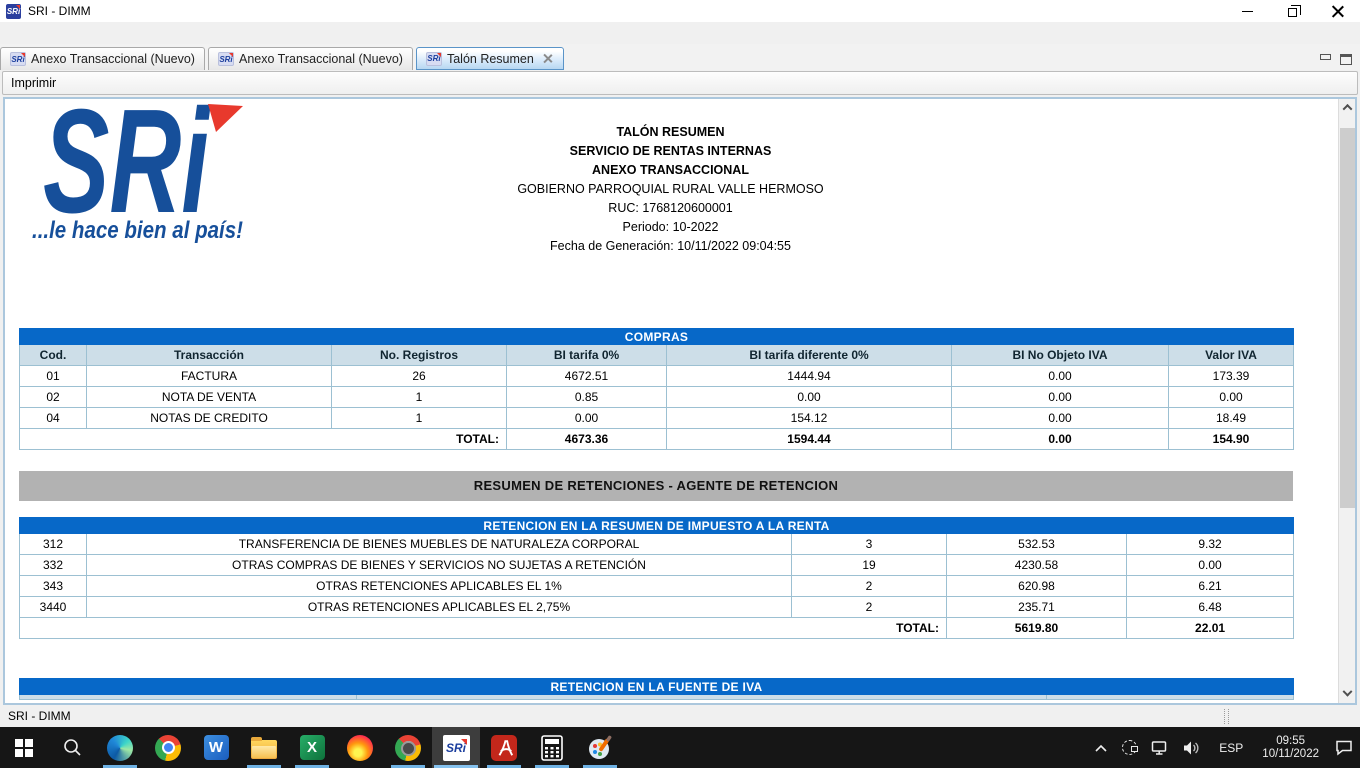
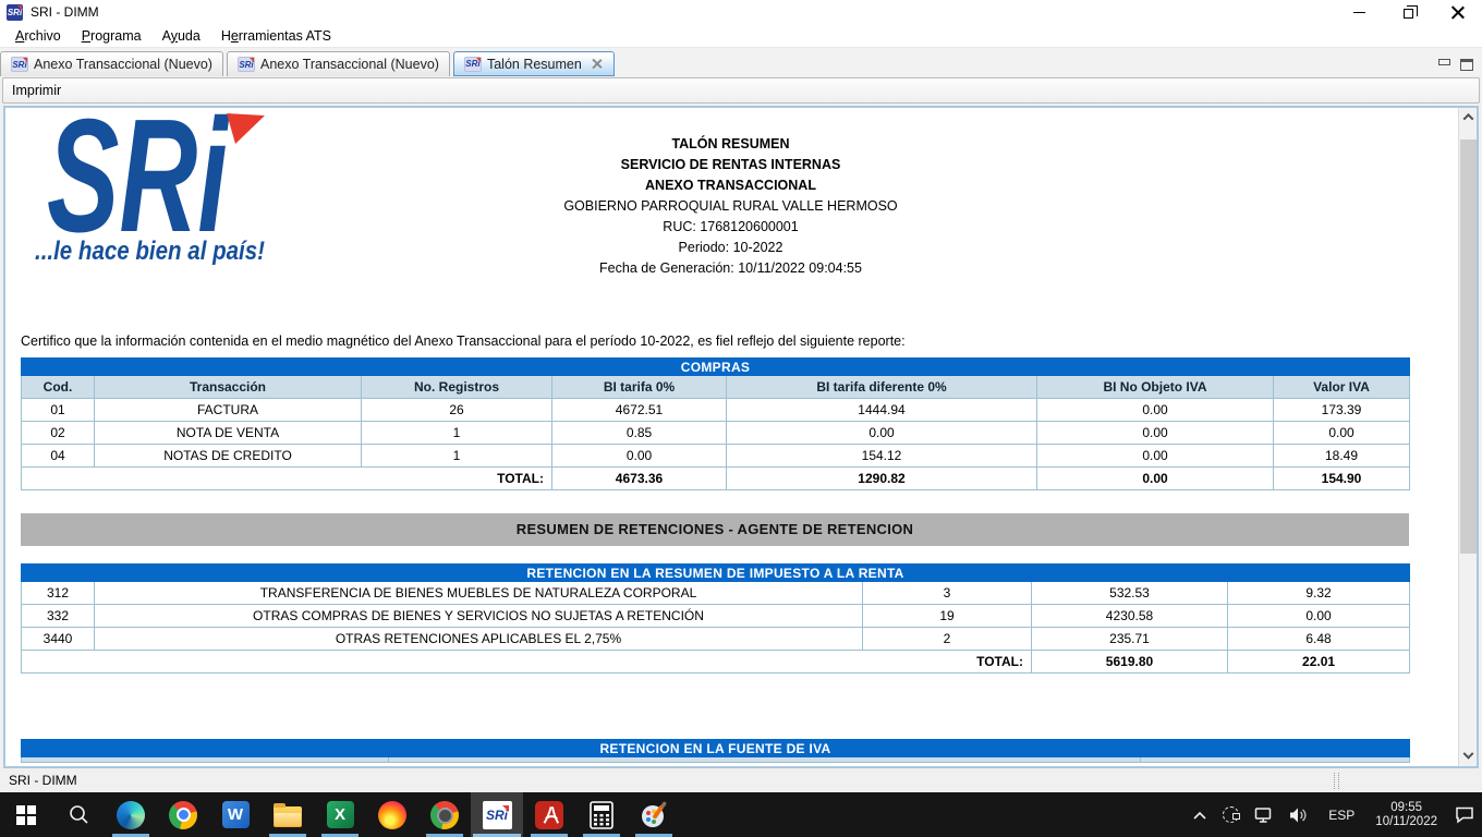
  SRi
  SRI - DIMM
+ Archivo
+ Programa
+ Ayuda
+ Herramientas ATS
  SRi
  Anexo Transaccional (Nuevo)
  SRi
  Anexo Transaccional (Nuevo)
  SRi
  Talón Resumen
  Imprimir
  SRi
  ...le hace bien al país!
  TALÓN RESUMEN
  SERVICIO DE RENTAS INTERNAS
  ANEXO TRANSACCIONAL
  GOBIERNO PARROQUIAL RURAL VALLE HERMOSO
  RUC: 1768120600001
  Periodo: 10-2022
  Fecha de Generación: 10/11/2022 09:04:55
+ Certifico que la información contenida en el medio magnético del Anexo Transaccional para el período 10-2022, es fiel reflejo del siguiente reporte:
  COMPRAS
  Cod.	Transacción	No. Registros	BI tarifa 0%	BI tarifa diferente 0%	BI No Objeto IVA	Valor IVA
  01	FACTURA	26	4672.51	1444.94	0.00	173.39
  02	NOTA DE VENTA	1	0.85	0.00	0.00	0.00
  04	NOTAS DE CREDITO	1	0.00	154.12	0.00	18.49
- TOTAL:	4673.36	1594.44	0.00	154.90
+ TOTAL:	4673.36	1290.82	0.00	154.90
  RESUMEN DE RETENCIONES - AGENTE DE RETENCION
  RETENCION EN LA RESUMEN DE IMPUESTO A LA RENTA
  312	TRANSFERENCIA DE BIENES MUEBLES DE NATURALEZA CORPORAL	3	532.53	9.32
  332	OTRAS COMPRAS DE BIENES Y SERVICIOS NO SUJETAS A RETENCIÓN	19	4230.58	0.00
- 343	OTRAS RETENCIONES APLICABLES EL 1%	2	620.98	6.21
  3440	OTRAS RETENCIONES APLICABLES EL 2,75%	2	235.71	6.48
  TOTAL:	5619.80	22.01
  RETENCION EN LA FUENTE DE IVA
  SRI - DIMM
  W
  X
  SRi
  ESP
  09:55
  10/11/2022
